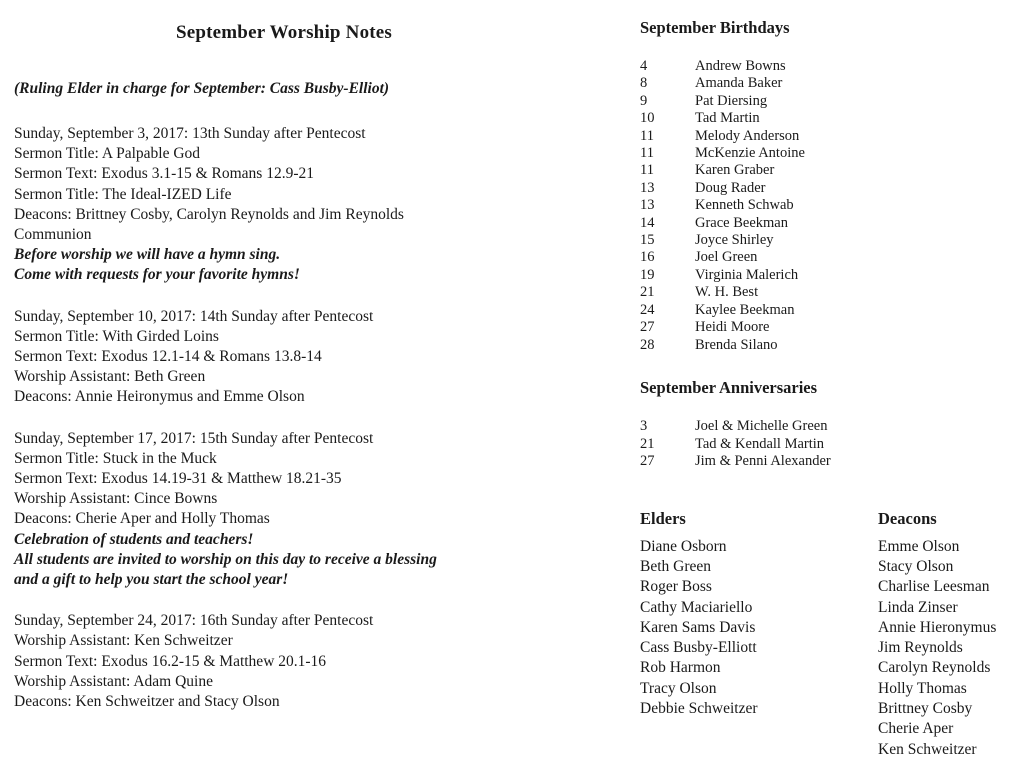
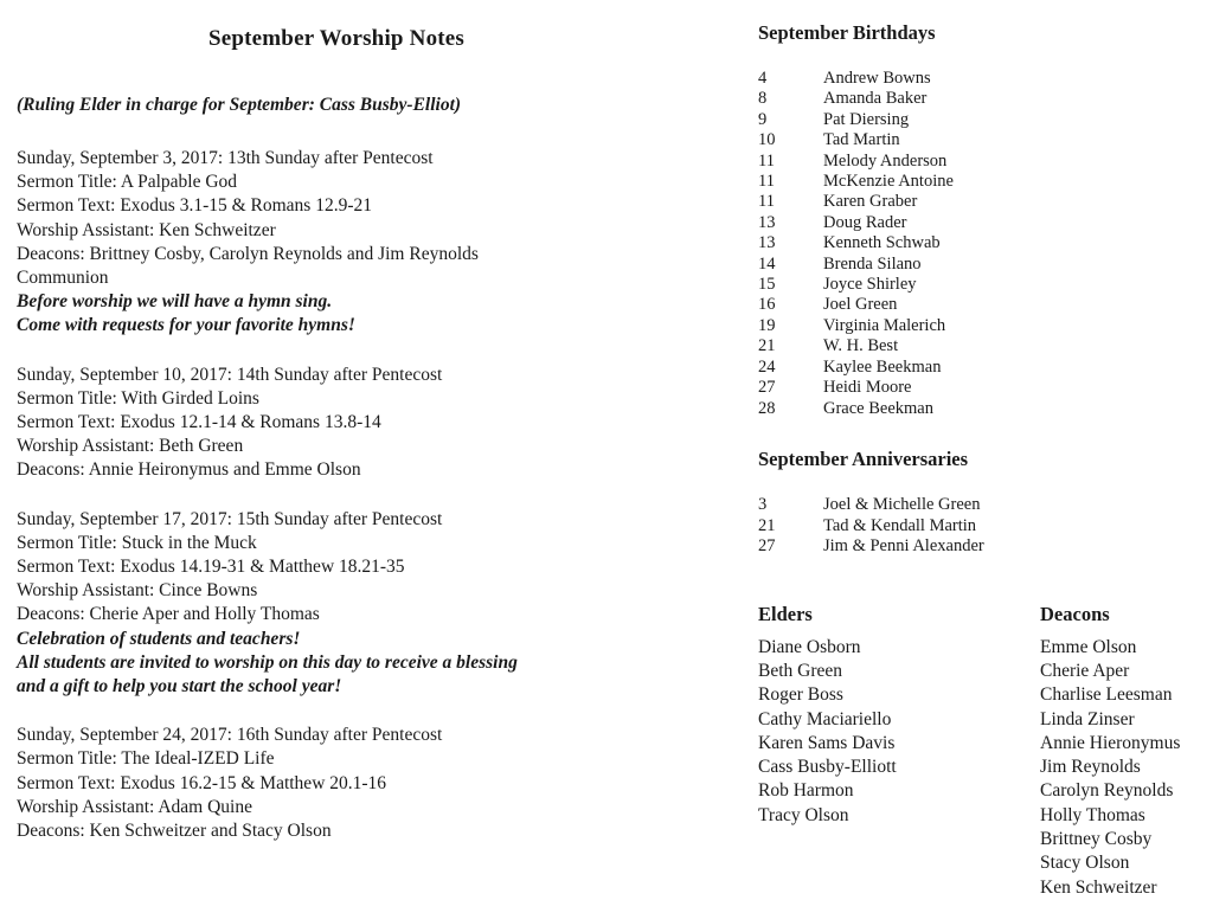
  September Worship Notes
  (Ruling Elder in charge for September: Cass Busby-Elliot)
  Sunday, September 3, 2017: 13th Sunday after Pentecost
  Sermon Title: A Palpable God
  Sermon Text: Exodus 3.1-15 & Romans 12.9-21
- Sermon Title: The Ideal-IZED Life
+ Worship Assistant: Ken Schweitzer
  Deacons: Brittney Cosby, Carolyn Reynolds and Jim Reynolds
  Communion
  Before worship we will have a hymn sing.
  Come with requests for your favorite hymns!
  Sunday, September 10, 2017: 14th Sunday after Pentecost
  Sermon Title: With Girded Loins
  Sermon Text: Exodus 12.1-14 & Romans 13.8-14
  Worship Assistant: Beth Green
  Deacons: Annie Heironymus and Emme Olson
  Sunday, September 17, 2017: 15th Sunday after Pentecost
  Sermon Title: Stuck in the Muck
  Sermon Text: Exodus 14.19-31 & Matthew 18.21-35
  Worship Assistant: Cince Bowns
  Deacons: Cherie Aper and Holly Thomas
  Celebration of students and teachers!
  All students are invited to worship on this day to receive a blessing
  and a gift to help you start the school year!
  Sunday, September 24, 2017: 16th Sunday after Pentecost
- Worship Assistant: Ken Schweitzer
+ Sermon Title: The Ideal-IZED Life
  Sermon Text: Exodus 16.2-15 & Matthew 20.1-16
  Worship Assistant: Adam Quine
  Deacons: Ken Schweitzer and Stacy Olson
  September Birthdays
  4
  Andrew Bowns
  8
  Amanda Baker
  9
  Pat Diersing
  10
  Tad Martin
  11
  Melody Anderson
  11
  McKenzie Antoine
  11
  Karen Graber
  13
  Doug Rader
  13
  Kenneth Schwab
  14
- Grace Beekman
+ Brenda Silano
  15
  Joyce Shirley
  16
  Joel Green
  19
  Virginia Malerich
  21
  W. H. Best
  24
  Kaylee Beekman
  27
  Heidi Moore
  28
- Brenda Silano
+ Grace Beekman
  September Anniversaries
  3
  Joel & Michelle Green
  21
  Tad & Kendall Martin
  27
  Jim & Penni Alexander
  Elders
  Diane Osborn
  Beth Green
  Roger Boss
  Cathy Maciariello
  Karen Sams Davis
  Cass Busby-Elliott
  Rob Harmon
  Tracy Olson
- Debbie Schweitzer
  Deacons
  Emme Olson
- Stacy Olson
+ Cherie Aper
  Charlise Leesman
  Linda Zinser
  Annie Hieronymus
  Jim Reynolds
  Carolyn Reynolds
  Holly Thomas
  Brittney Cosby
- Cherie Aper
+ Stacy Olson
  Ken Schweitzer
